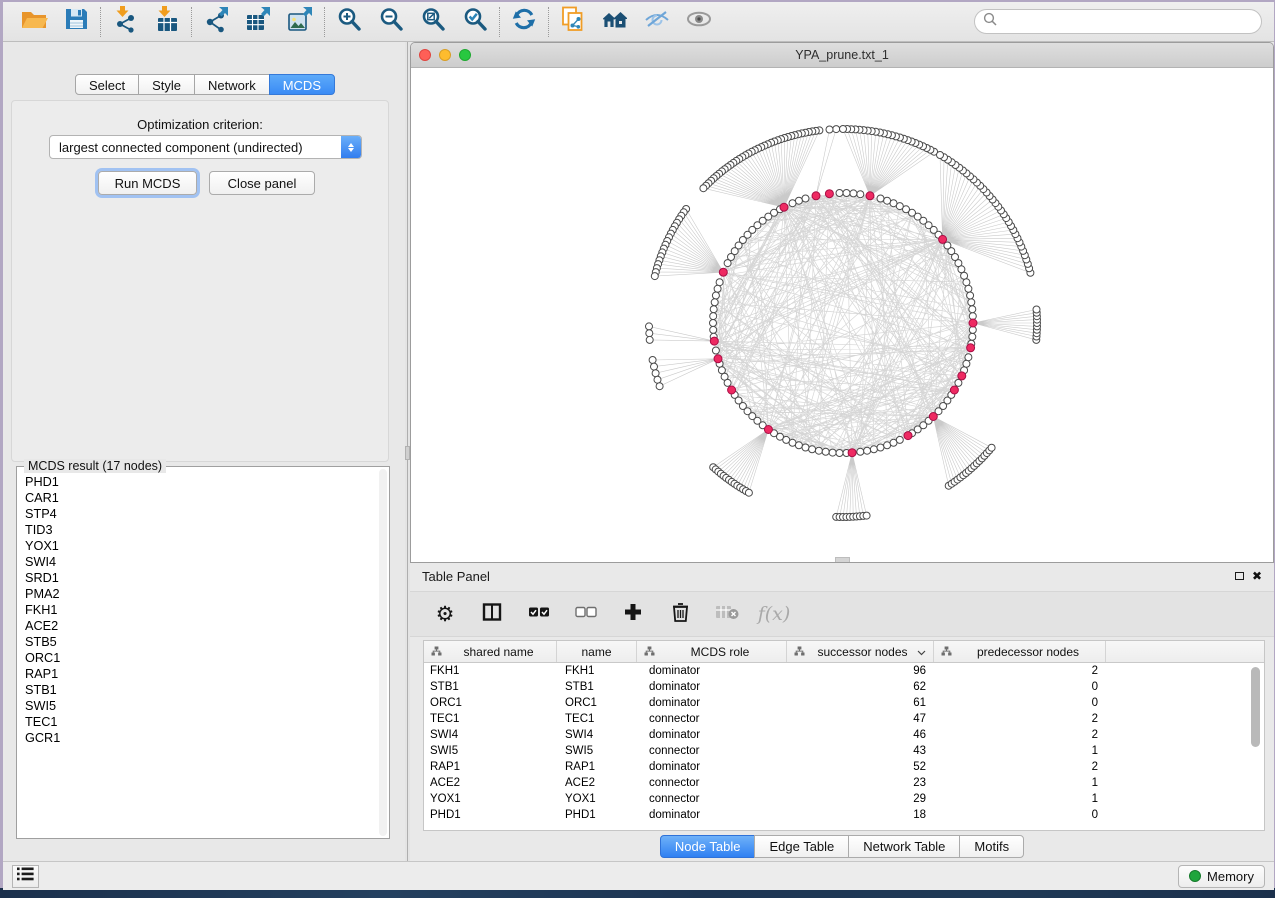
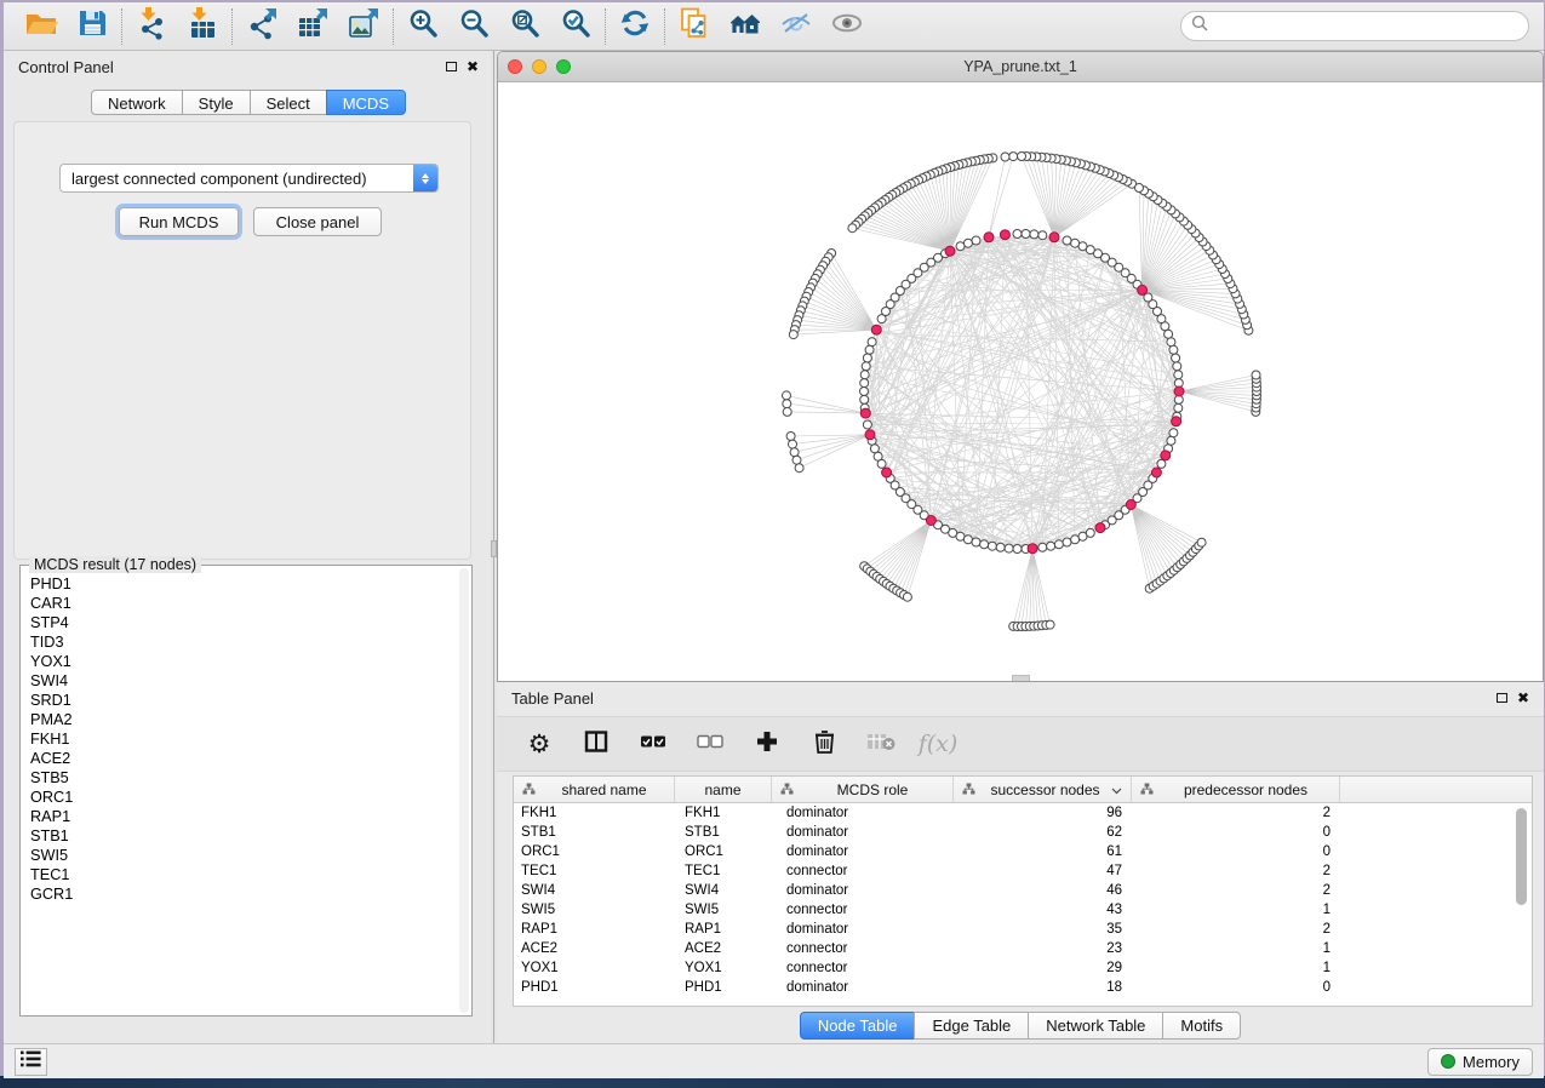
+ Control Panel
- Select
+ Network
  Style
- Network
+ Select
  MCDS
- Optimization criterion:
  largest connected component (undirected)
  Run MCDS
  Close panel
  MCDS result (17 nodes)
  PHD1
  CAR1
  STP4
  TID3
  YOX1
  SWI4
  SRD1
  PMA2
  FKH1
  ACE2
  STB5
  ORC1
  RAP1
  STB1
  SWI5
  TEC1
  GCR1
  YPA_prune.txt_1
  Table Panel
  ⚙
  f(x)
  shared name
  name
  MCDS role
  successor nodes
  predecessor nodes
  FKH1
  FKH1
  dominator
  96
  2
  STB1
  STB1
  dominator
  62
  0
  ORC1
  ORC1
  dominator
  61
  0
  TEC1
  TEC1
  connector
  47
  2
  SWI4
  SWI4
  dominator
  46
  2
  SWI5
  SWI5
  connector
  43
  1
  RAP1
  RAP1
  dominator
- 52
+ 35
  2
  ACE2
  ACE2
  connector
  23
  1
  YOX1
  YOX1
  connector
  29
  1
  PHD1
  PHD1
  dominator
  18
  0
  Node Table
  Edge Table
  Network Table
  Motifs
  Memory
